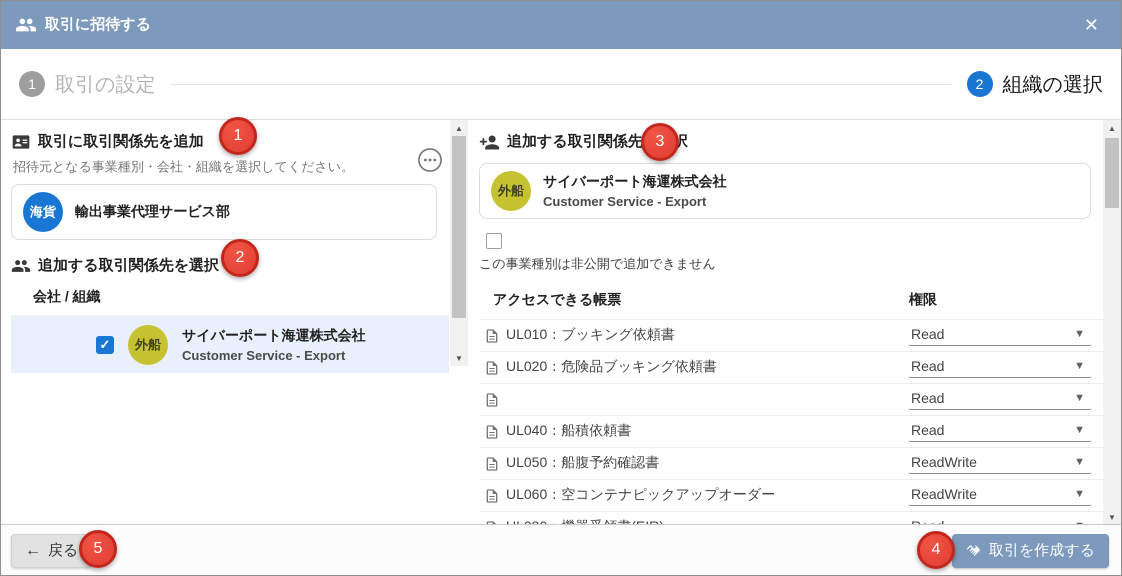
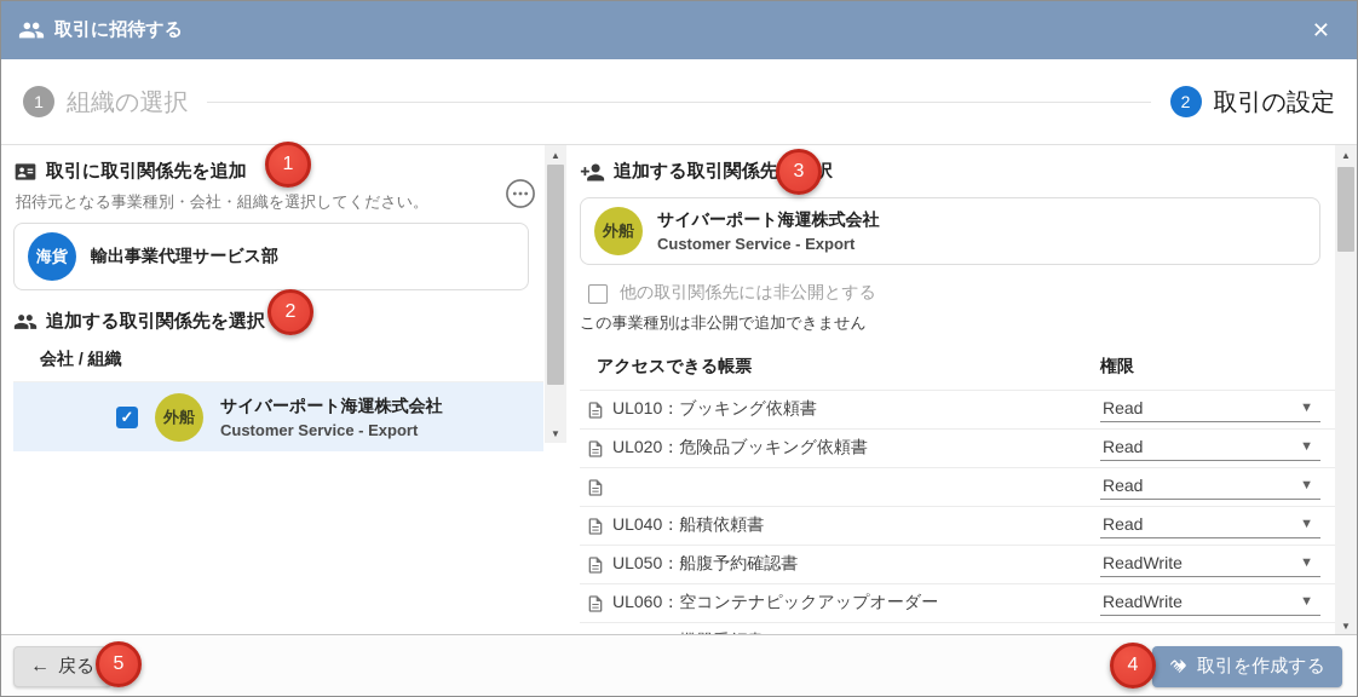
  取引に招待する
  ✕
  1
- 取引の設定
+ 組織の選択
  2
- 組織の選択
+ 取引の設定
  取引に取引関係先を追加
  招待元となる事業種別・会社・組織を選択してください。
  海貨
  輸出事業代理サービス部
  追加する取引関係先を選択
  会社 / 組織
  外船
  サイバーポート海運株式会社
  Customer Service - Export
  ▲
  ▼
  追加する取引関係先択
  外船
  サイバーポート海運株式会社
  Customer Service - Export
+ 他の取引関係先には非公開とする
  この事業種別は非公開で追加できません
  アクセスできる帳票
  権限
  UL010：ブッキング依頼書
  Read
  ▼
  UL020：危険品ブッキング依頼書
  Read
  ▼
  Read
  ▼
  UL040：船積依頼書
  Read
  ▼
  UL050：船腹予約確認書
  ReadWrite
  ▼
  UL060：空コンテナピックアップオーダー
  ReadWrite
  ▼
  ▲
  ▼
  ←
  戻る
  取引を作成する
  1
  2
  3
  4
  5
